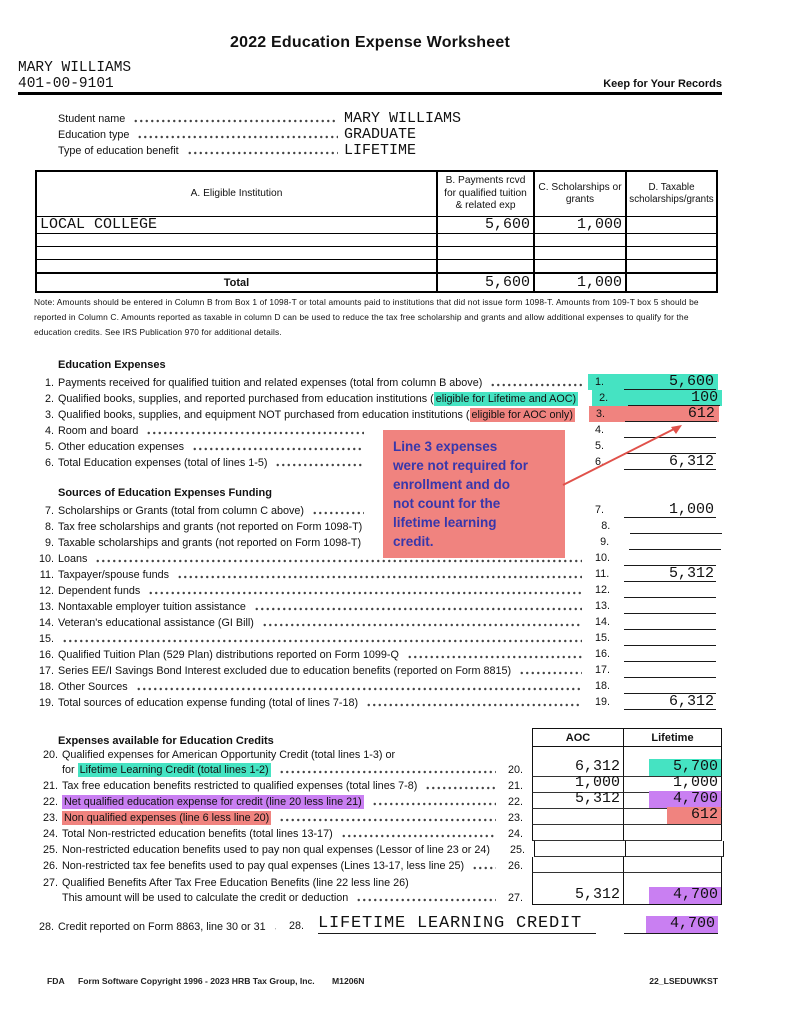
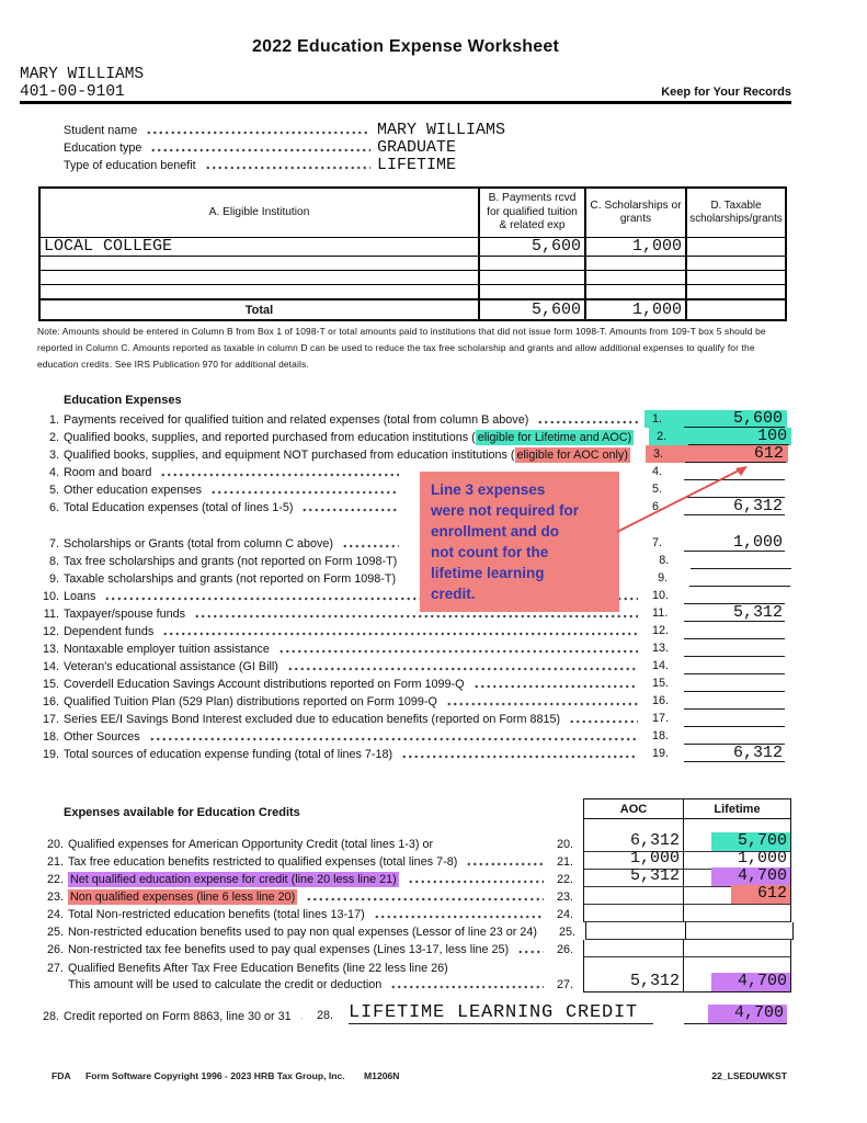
  2022 Education Expense Worksheet
  MARY WILLIAMS
  401-00-9101
  Keep for Your Records
  Student name
  MARY WILLIAMS
  Education type
  GRADUATE
  Type of education benefit
  LIFETIME
  A. Eligible Institution
  B. Payments rcvd for qualified tuition & related exp
  C. Scholarships or grants
  D. Taxable scholarships/grants
  LOCAL COLLEGE
  5,600
  1,000
  Total
  5,600
  1,000
  Note: Amounts should be entered in Column B from Box 1 of 1098-T or total amounts paid to institutions that did not issue form 1098-T. Amounts from 109-T box 5 should be
  reported in Column C. Amounts reported as taxable in column D can be used to reduce the tax free scholarship and grants and allow additional expenses to qualify for the
  education credits. See IRS Publication 970 for additional details.
  Education Expenses
  1.
  Payments received for qualified tuition and related expenses (total from column B above)
  1.
  5,600
  2.
  Qualified books, supplies, and reported purchased from education institutions ( eligible for Lifetime and AOC)
  2.
  100
  3.
  Qualified books, supplies, and equipment NOT purchased from education institutions ( eligible for AOC only)
  3.
  612
  4.
  Room and board
  4.
  5.
  Other education expenses
  5.
  6.
  Total Education expenses (total of lines 1-5)
  6.
  6,312
- Sources of Education Expenses Funding
  7.
  Scholarships or Grants (total from column C above)
  7.
  1,000
  8.
  Tax free scholarships and grants (not reported on Form 1098-T)
  8.
  9.
  Taxable scholarships and grants (not reported on Form 1098-T)
  9.
  10.
  Loans
  10.
  11.
  Taxpayer/spouse funds
  11.
  5,312
  12.
  Dependent funds
  12.
  13.
  Nontaxable employer tuition assistance
  13.
  14.
  Veteran's educational assistance (GI Bill)
  14.
  15.
+ Coverdell Education Savings Account distributions reported on Form 1099-Q
  15.
  16.
  Qualified Tuition Plan (529 Plan) distributions reported on Form 1099-Q
  16.
  17.
  Series EE/I Savings Bond Interest excluded due to education benefits (reported on Form 8815)
  17.
  18.
  Other Sources
  18.
  19.
  Total sources of education expense funding (total of lines 7-18)
  19.
  6,312
  Line 3 expenses
  were not required for
  enrollment and do
  not count for the
  lifetime learning
  credit.
  Expenses available for Education Credits
  AOC
  Lifetime
  20.
  Qualified expenses for American Opportunity Credit (total lines 1-3) or
- for Lifetime Learning Credit (total lines 1-2)
  20.
  6,312
  5,700
  21.
  Tax free education benefits restricted to qualified expenses (total lines 7-8)
  21.
  1,000
  1,000
  22.
  Net qualified education expense for credit (line 20 less line 21)
  22.
  5,312
  4,700
  23.
  Non qualified expenses (line 6 less line 20)
  23.
  612
  24.
  Total Non-restricted education benefits (total lines 13-17)
  24.
  25.
  Non-restricted education benefits used to pay non qual expenses (Lessor of line 23 or 24)
  25.
  26.
  Non-restricted tax fee benefits used to pay qual expenses (Lines 13-17, less line 25)
  26.
  27.
  Qualified Benefits After Tax Free Education Benefits (line 22 less line 26)
  This amount will be used to calculate the credit or deduction
  27.
  5,312
  4,700
  28.
  Credit reported on Form 8863, line 30 or 31
  28.
  LIFETIME LEARNING CREDIT
  4,700
  FDA
  Form Software Copyright 1996 - 2023 HRB Tax Group, Inc.
  M1206N
  22_LSEDUWKST
